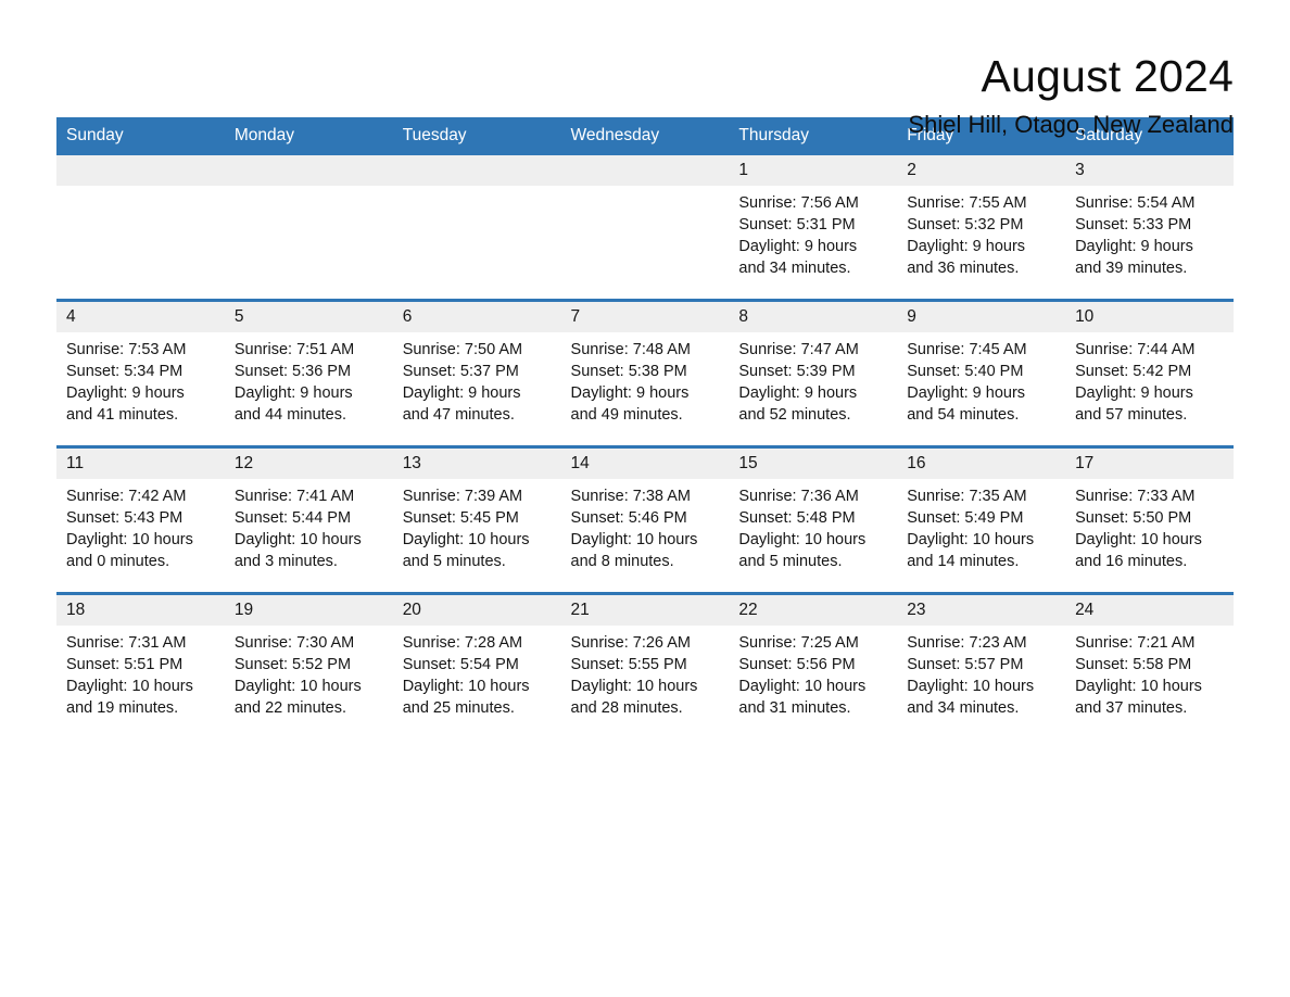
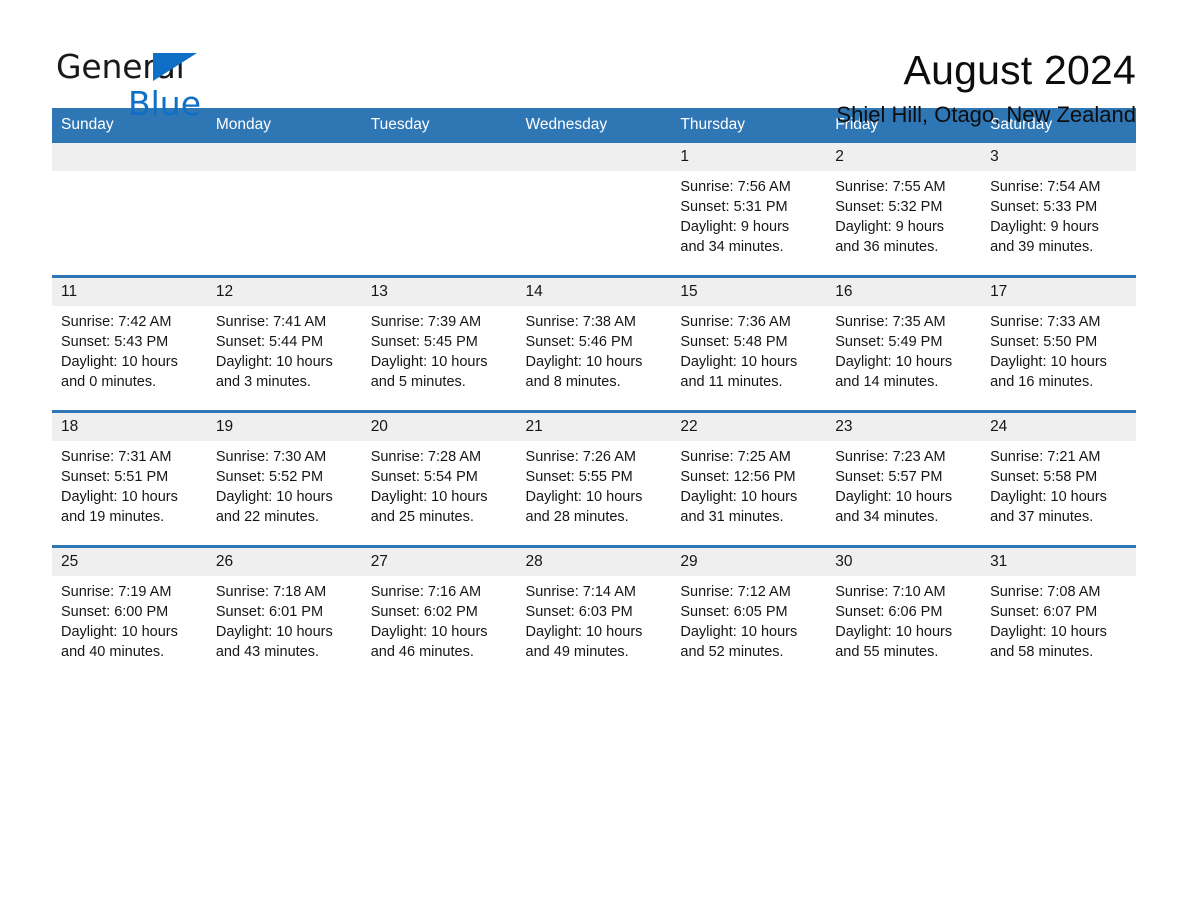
+ General
+ Blue
  August 2024
  Shiel Hill, Otago, New Zealand
  Sunday	Monday	Tuesday	Wednesday	Thursday	Friday	Saturday
- 				1Sunrise: 7:56 AMSunset: 5:31 PMDaylight: 9 hoursand 34 minutes.	2Sunrise: 7:55 AMSunset: 5:32 PMDaylight: 9 hoursand 36 minutes.	3Sunrise: 5:54 AMSunset: 5:33 PMDaylight: 9 hoursand 39 minutes.
+ 				1Sunrise: 7:56 AMSunset: 5:31 PMDaylight: 9 hoursand 34 minutes.	2Sunrise: 7:55 AMSunset: 5:32 PMDaylight: 9 hoursand 36 minutes.	3Sunrise: 7:54 AMSunset: 5:33 PMDaylight: 9 hoursand 39 minutes.
- 4Sunrise: 7:53 AMSunset: 5:34 PMDaylight: 9 hoursand 41 minutes.	5Sunrise: 7:51 AMSunset: 5:36 PMDaylight: 9 hoursand 44 minutes.	6Sunrise: 7:50 AMSunset: 5:37 PMDaylight: 9 hoursand 47 minutes.	7Sunrise: 7:48 AMSunset: 5:38 PMDaylight: 9 hoursand 49 minutes.	8Sunrise: 7:47 AMSunset: 5:39 PMDaylight: 9 hoursand 52 minutes.	9Sunrise: 7:45 AMSunset: 5:40 PMDaylight: 9 hoursand 54 minutes.	10Sunrise: 7:44 AMSunset: 5:42 PMDaylight: 9 hoursand 57 minutes.
- 11Sunrise: 7:42 AMSunset: 5:43 PMDaylight: 10 hoursand 0 minutes.	12Sunrise: 7:41 AMSunset: 5:44 PMDaylight: 10 hoursand 3 minutes.	13Sunrise: 7:39 AMSunset: 5:45 PMDaylight: 10 hoursand 5 minutes.	14Sunrise: 7:38 AMSunset: 5:46 PMDaylight: 10 hoursand 8 minutes.	15Sunrise: 7:36 AMSunset: 5:48 PMDaylight: 10 hoursand 5 minutes.	16Sunrise: 7:35 AMSunset: 5:49 PMDaylight: 10 hoursand 14 minutes.	17Sunrise: 7:33 AMSunset: 5:50 PMDaylight: 10 hoursand 16 minutes.
+ 11Sunrise: 7:42 AMSunset: 5:43 PMDaylight: 10 hoursand 0 minutes.	12Sunrise: 7:41 AMSunset: 5:44 PMDaylight: 10 hoursand 3 minutes.	13Sunrise: 7:39 AMSunset: 5:45 PMDaylight: 10 hoursand 5 minutes.	14Sunrise: 7:38 AMSunset: 5:46 PMDaylight: 10 hoursand 8 minutes.	15Sunrise: 7:36 AMSunset: 5:48 PMDaylight: 10 hoursand 11 minutes.	16Sunrise: 7:35 AMSunset: 5:49 PMDaylight: 10 hoursand 14 minutes.	17Sunrise: 7:33 AMSunset: 5:50 PMDaylight: 10 hoursand 16 minutes.
- 18Sunrise: 7:31 AMSunset: 5:51 PMDaylight: 10 hoursand 19 minutes.	19Sunrise: 7:30 AMSunset: 5:52 PMDaylight: 10 hoursand 22 minutes.	20Sunrise: 7:28 AMSunset: 5:54 PMDaylight: 10 hoursand 25 minutes.	21Sunrise: 7:26 AMSunset: 5:55 PMDaylight: 10 hoursand 28 minutes.	22Sunrise: 7:25 AMSunset: 5:56 PMDaylight: 10 hoursand 31 minutes.	23Sunrise: 7:23 AMSunset: 5:57 PMDaylight: 10 hoursand 34 minutes.	24Sunrise: 7:21 AMSunset: 5:58 PMDaylight: 10 hoursand 37 minutes.
+ 18Sunrise: 7:31 AMSunset: 5:51 PMDaylight: 10 hoursand 19 minutes.	19Sunrise: 7:30 AMSunset: 5:52 PMDaylight: 10 hoursand 22 minutes.	20Sunrise: 7:28 AMSunset: 5:54 PMDaylight: 10 hoursand 25 minutes.	21Sunrise: 7:26 AMSunset: 5:55 PMDaylight: 10 hoursand 28 minutes.	22Sunrise: 7:25 AMSunset: 12:56 PMDaylight: 10 hoursand 31 minutes.	23Sunrise: 7:23 AMSunset: 5:57 PMDaylight: 10 hoursand 34 minutes.	24Sunrise: 7:21 AMSunset: 5:58 PMDaylight: 10 hoursand 37 minutes.
+ 25Sunrise: 7:19 AMSunset: 6:00 PMDaylight: 10 hoursand 40 minutes.	26Sunrise: 7:18 AMSunset: 6:01 PMDaylight: 10 hoursand 43 minutes.	27Sunrise: 7:16 AMSunset: 6:02 PMDaylight: 10 hoursand 46 minutes.	28Sunrise: 7:14 AMSunset: 6:03 PMDaylight: 10 hoursand 49 minutes.	29Sunrise: 7:12 AMSunset: 6:05 PMDaylight: 10 hoursand 52 minutes.	30Sunrise: 7:10 AMSunset: 6:06 PMDaylight: 10 hoursand 55 minutes.	31Sunrise: 7:08 AMSunset: 6:07 PMDaylight: 10 hoursand 58 minutes.
